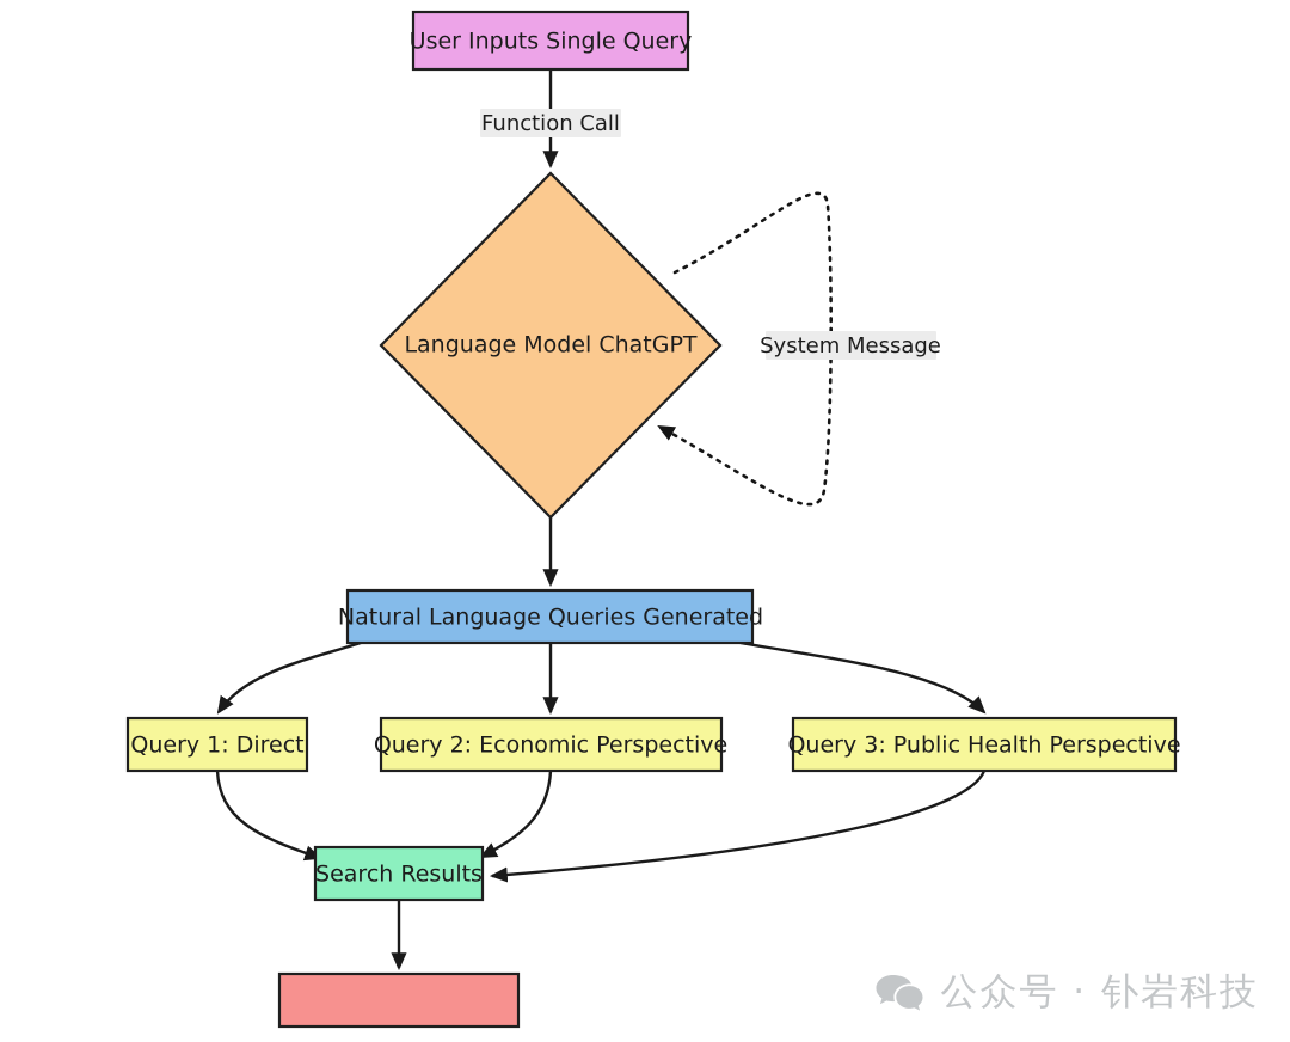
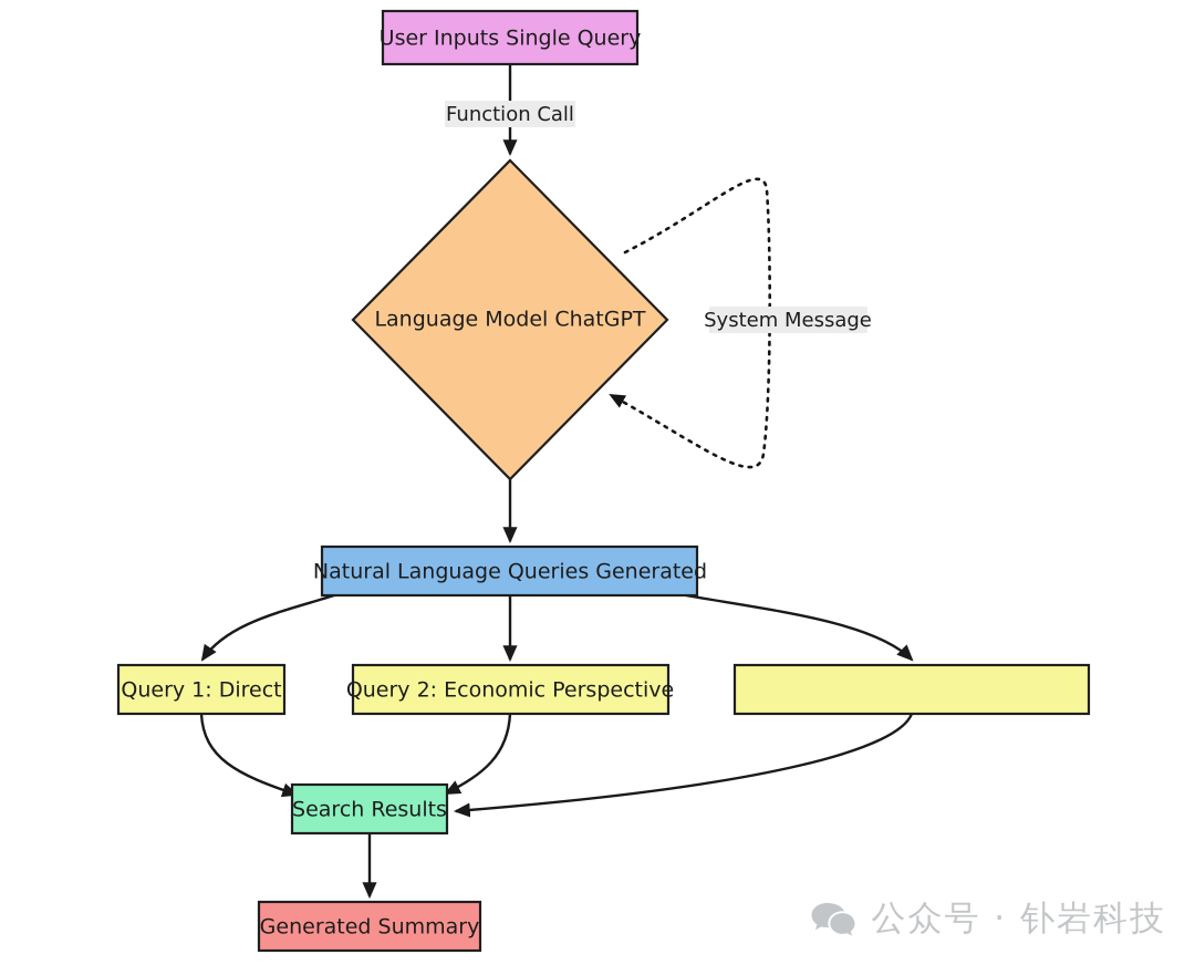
  Function Call
  System Message
  User Inputs Single Query
  Language Model ChatGPT
  Natural Language Queries Generated
  Query 1: Direct
  Query 2: Economic Perspective
- Query 3: Public Health Perspective
  Search Results
+ Generated Summary
  公众号 · 钋岩科技
